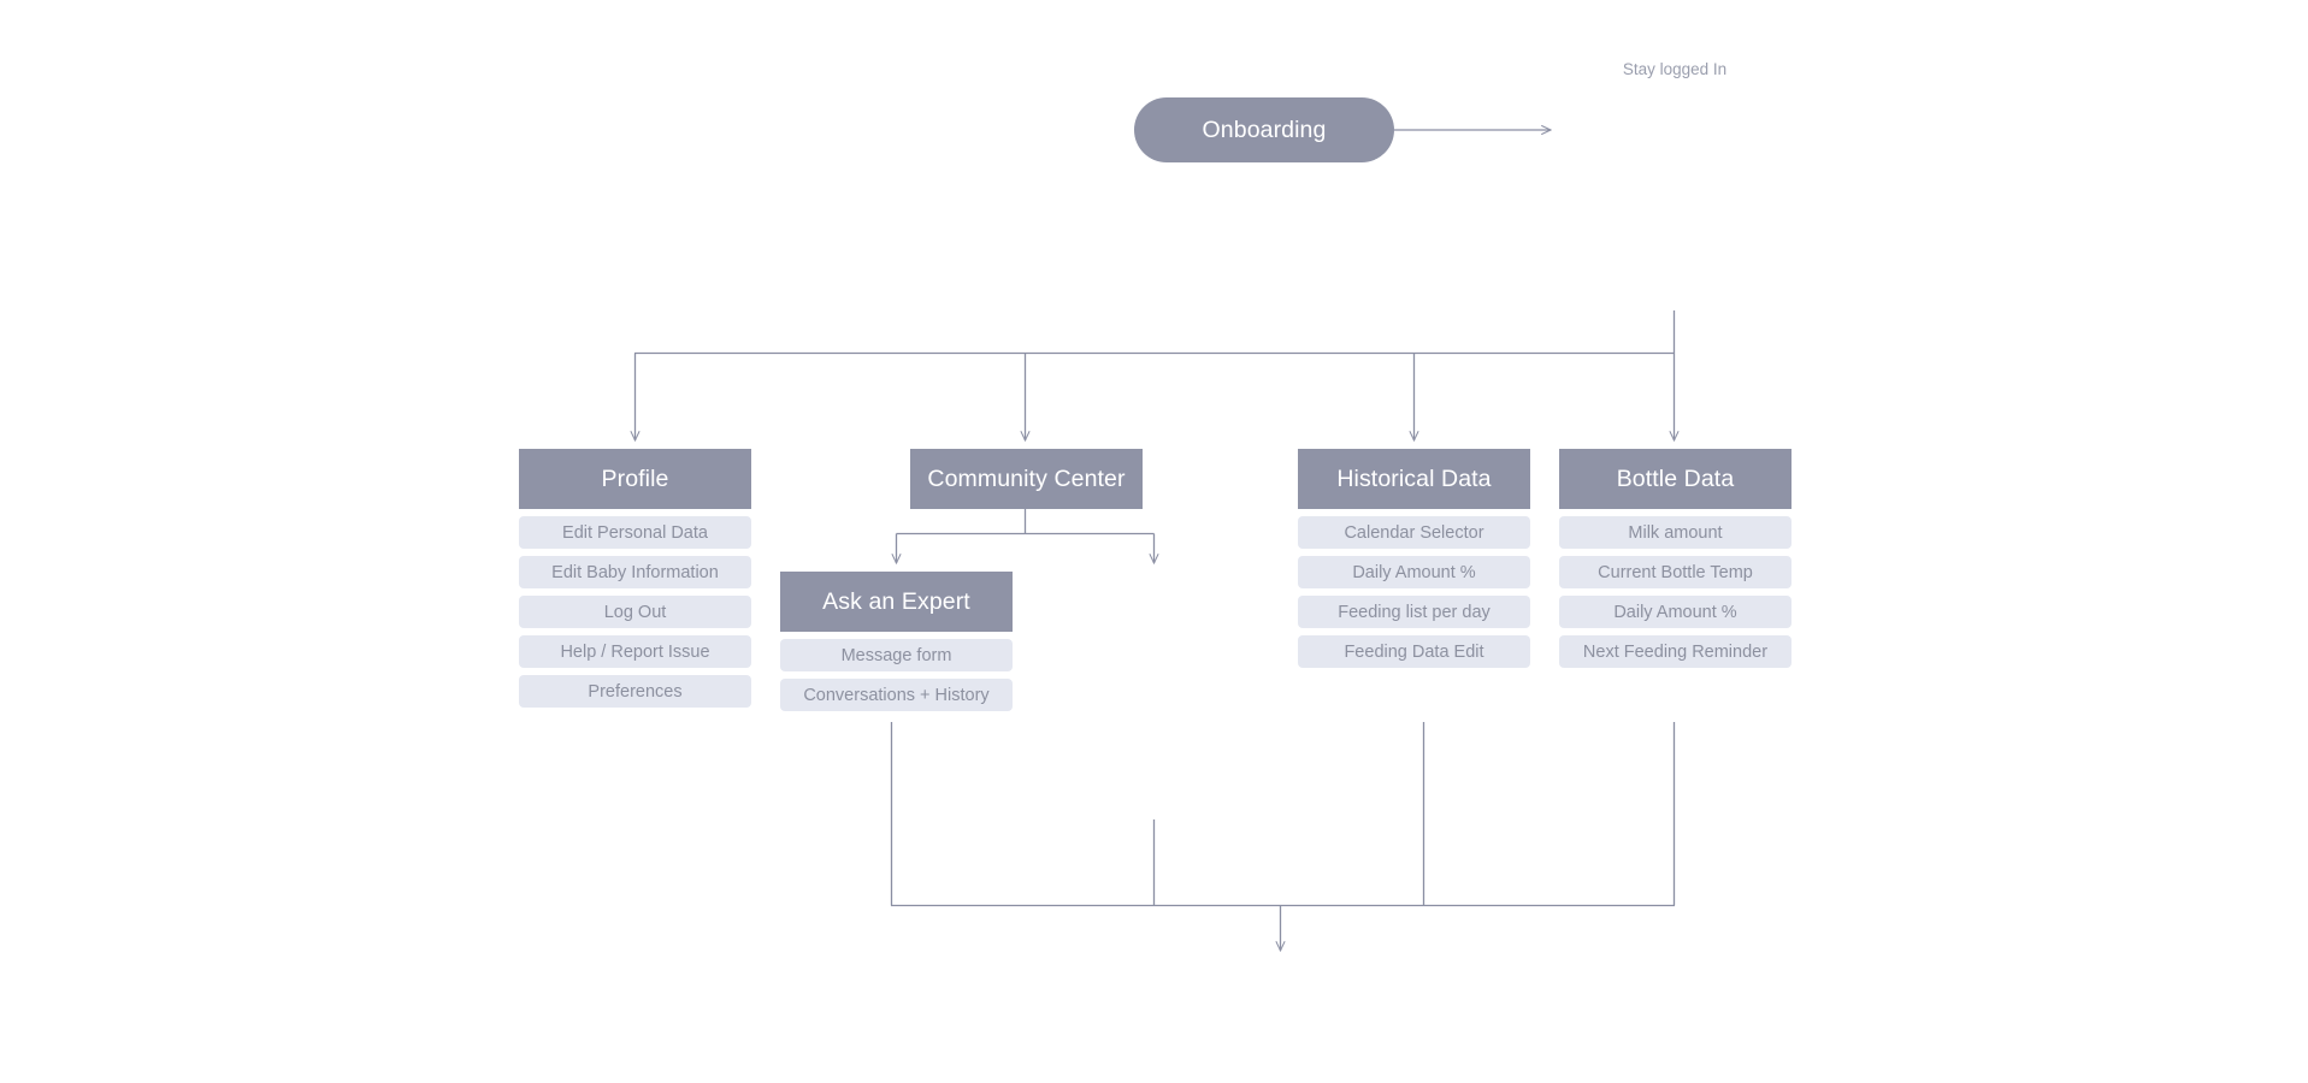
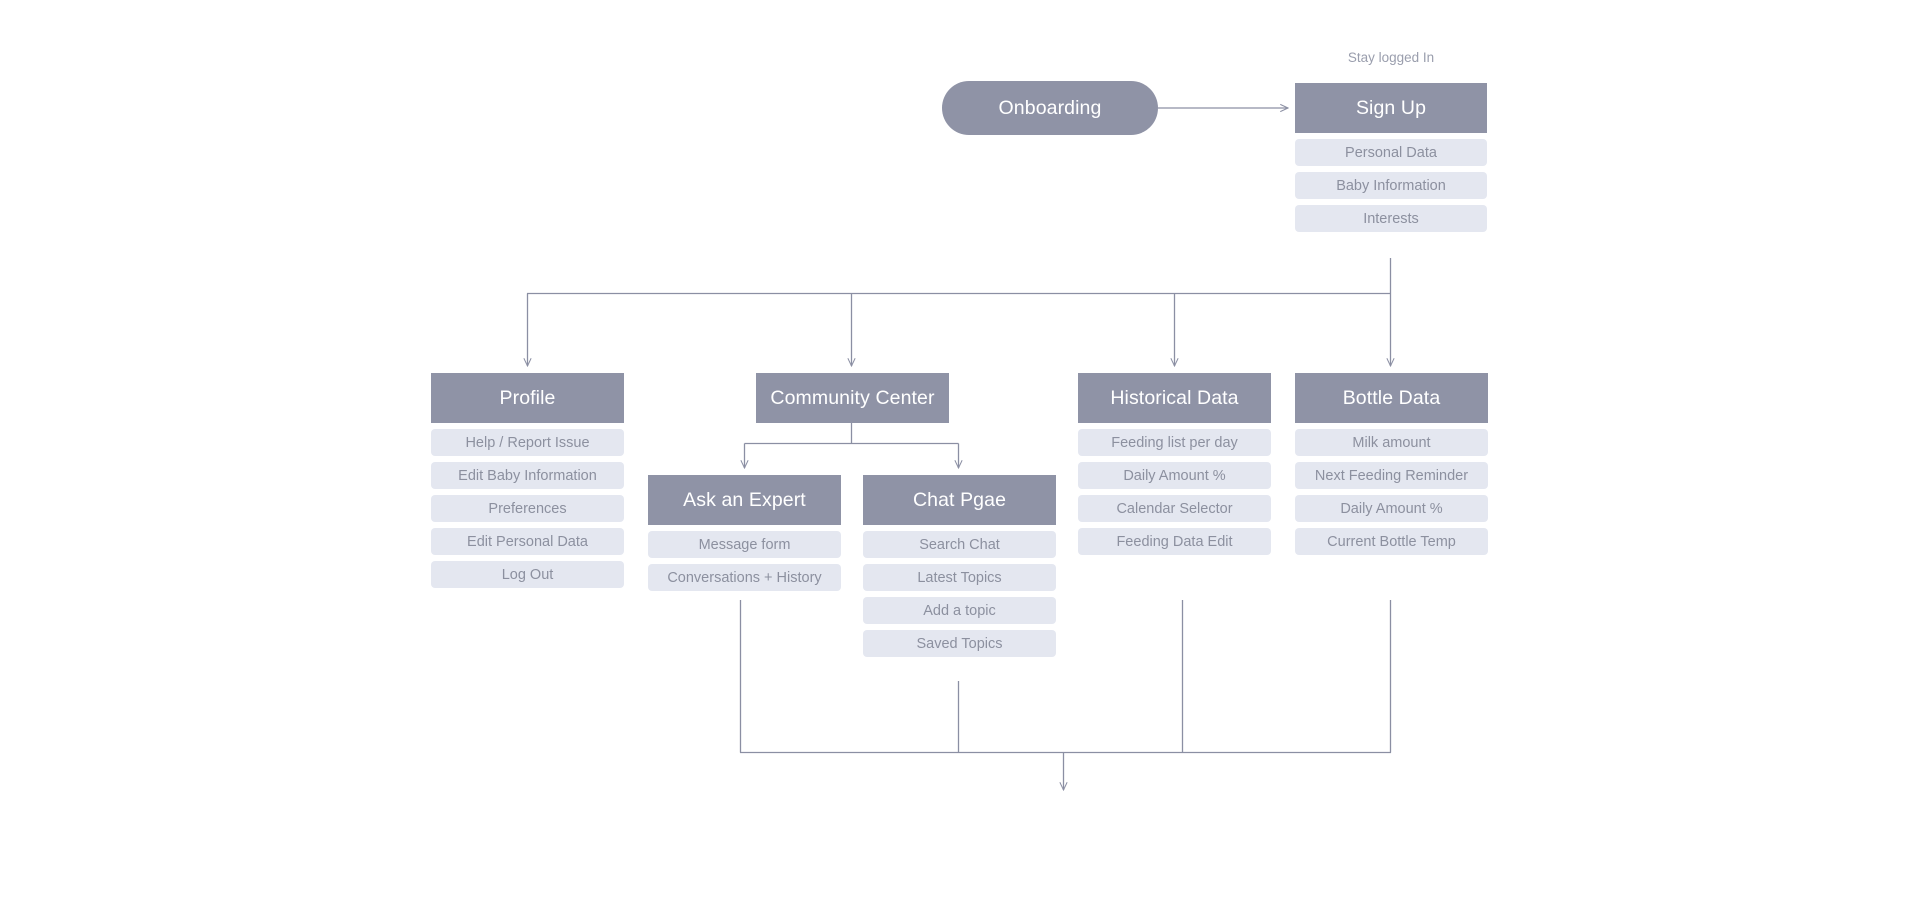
  Stay logged In
  Onboarding
+ Sign Up
+ Personal Data
+ Baby Information
+ Interests
  Profile
- Edit Personal Data
+ Help / Report Issue
  Edit Baby Information
- Log Out
+ Preferences
- Help / Report Issue
+ Edit Personal Data
- Preferences
+ Log Out
  Community Center
  Ask an Expert
  Message form
  Conversations + History
+ Chat Pgae
+ Search Chat
+ Latest Topics
+ Add a topic
+ Saved Topics
  Historical Data
- Calendar Selector
+ Feeding list per day
  Daily Amount %
- Feeding list per day
+ Calendar Selector
  Feeding Data Edit
  Bottle Data
  Milk amount
- Current Bottle Temp
+ Next Feeding Reminder
  Daily Amount %
- Next Feeding Reminder
+ Current Bottle Temp
